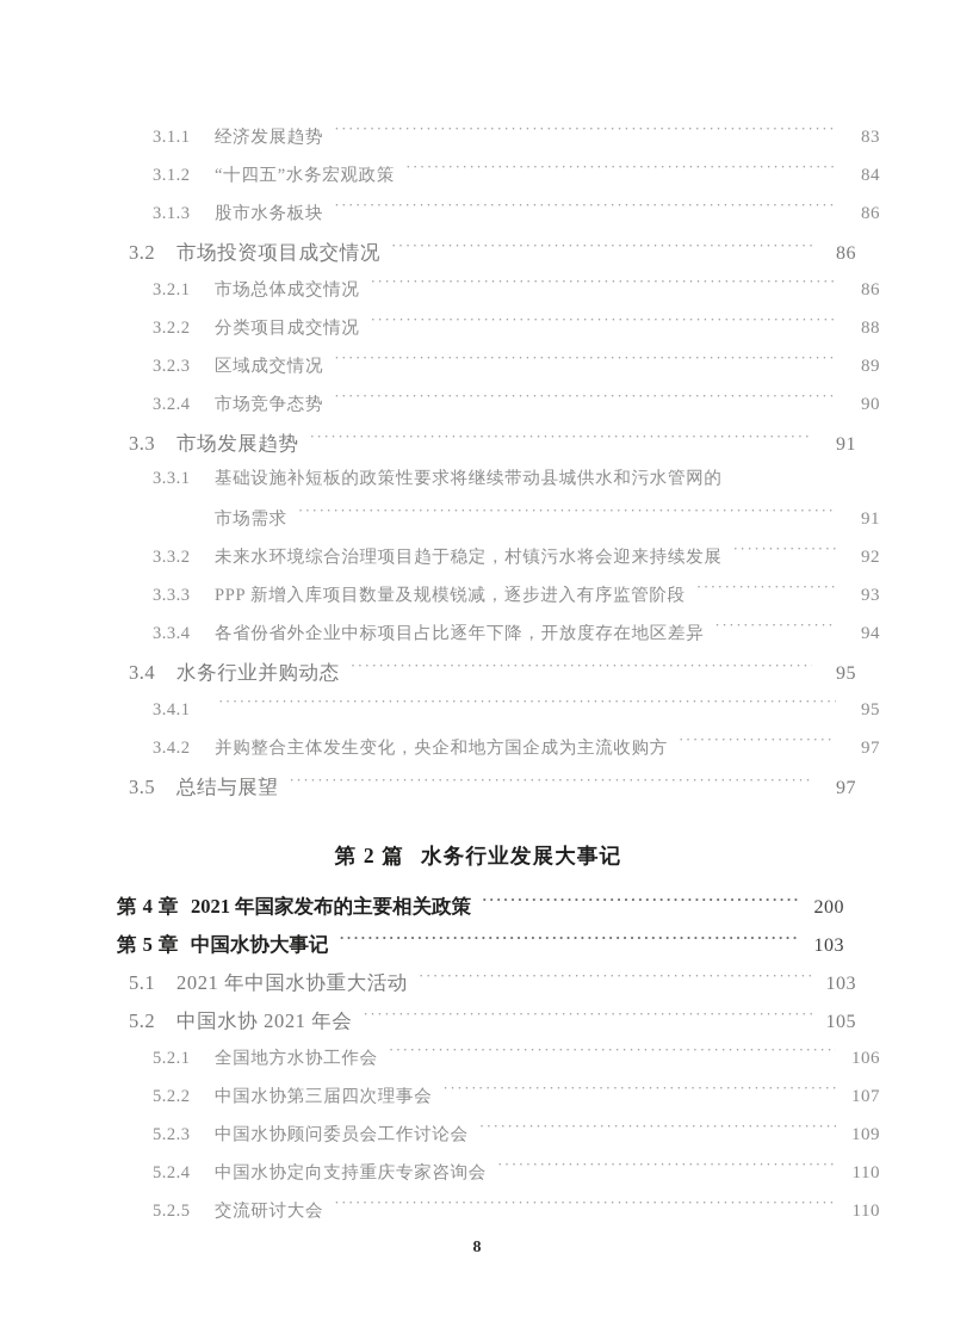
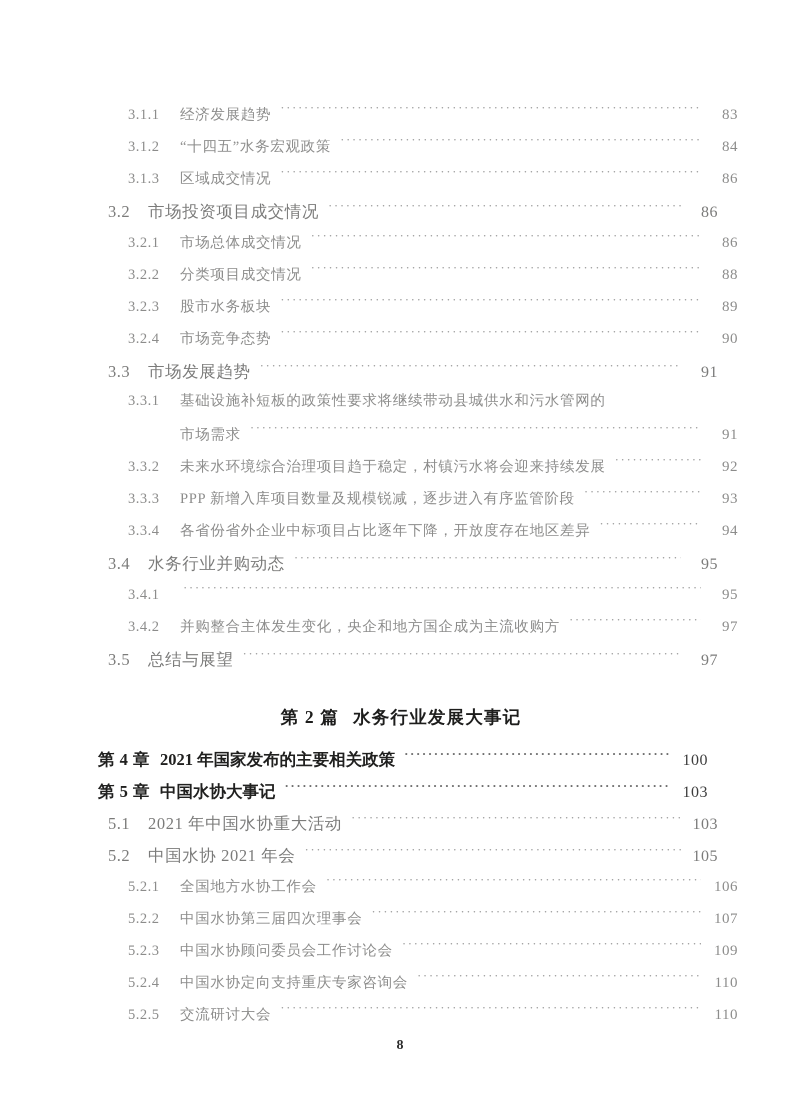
  3.1.1
  经济发展趋势
  83
  3.1.2
  “十四五”水务宏观政策
  84
  3.1.3
- 股市水务板块
+ 区域成交情况
  86
  3.2
  市场投资项目成交情况
  86
  3.2.1
  市场总体成交情况
  86
  3.2.2
  分类项目成交情况
  88
  3.2.3
- 区域成交情况
+ 股市水务板块
  89
  3.2.4
  市场竞争态势
  90
  3.3
  市场发展趋势
  91
  3.3.1
  基础设施补短板的政策性要求将继续带动县城供水和污水管网的
  市场需求
  91
  3.3.2
  未来水环境综合治理项目趋于稳定，村镇污水将会迎来持续发展
  92
  3.3.3
  PPP 新增入库项目数量及规模锐减，逐步进入有序监管阶段
  93
  3.3.4
  各省份省外企业中标项目占比逐年下降，开放度存在地区差异
  94
  3.4
  水务行业并购动态
  95
  3.4.1
  95
  3.4.2
  并购整合主体发生变化，央企和地方国企成为主流收购方
  97
  3.5
  总结与展望
  97
  第 2 篇 水务行业发展大事记
  第 4 章
  2021 年国家发布的主要相关政策
- 200
+ 100
  第 5 章
  中国水协大事记
  103
  5.1
  2021 年中国水协重大活动
  103
  5.2
  中国水协 2021 年会
  105
  5.2.1
  全国地方水协工作会
  106
  5.2.2
  中国水协第三届四次理事会
  107
  5.2.3
  中国水协顾问委员会工作讨论会
  109
  5.2.4
  中国水协定向支持重庆专家咨询会
  110
  5.2.5
  交流研讨大会
  110
  8
